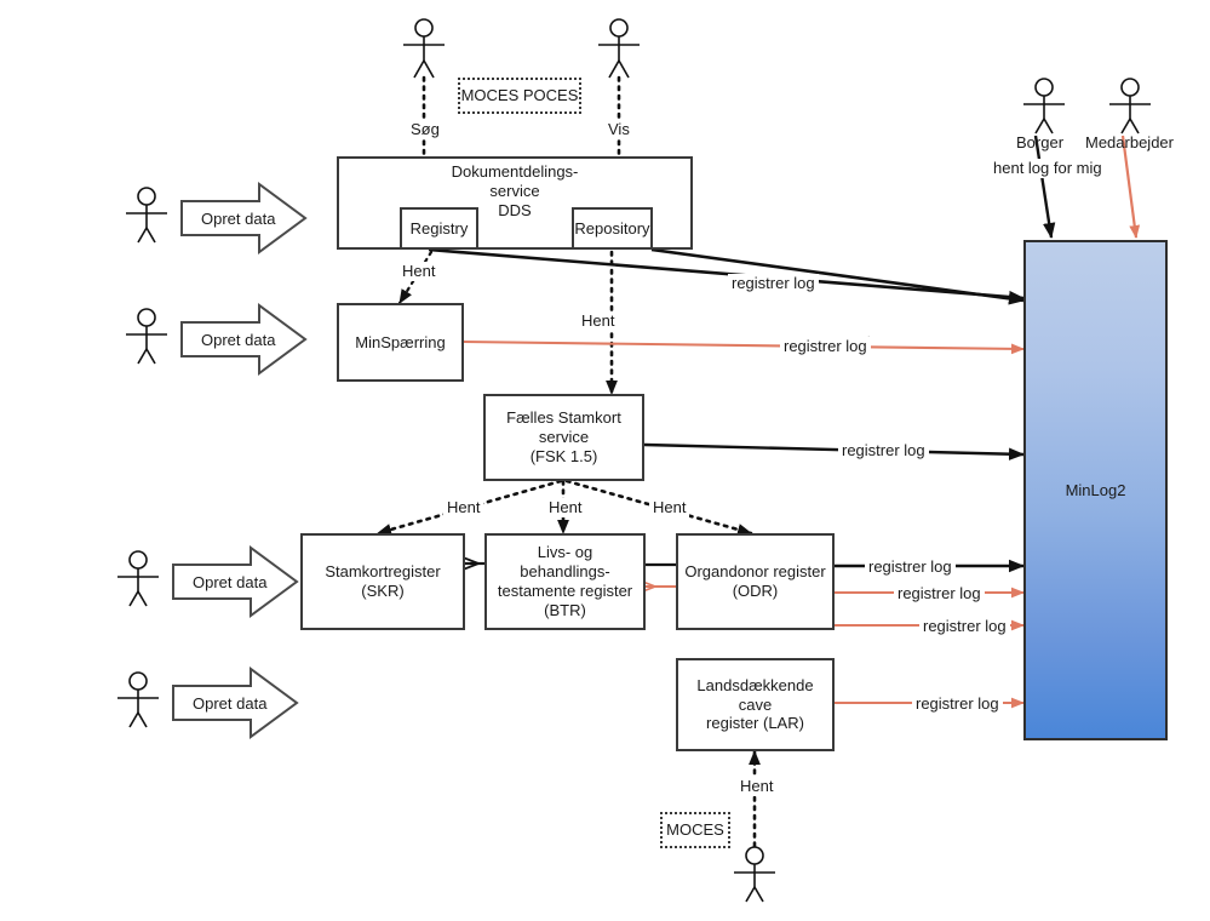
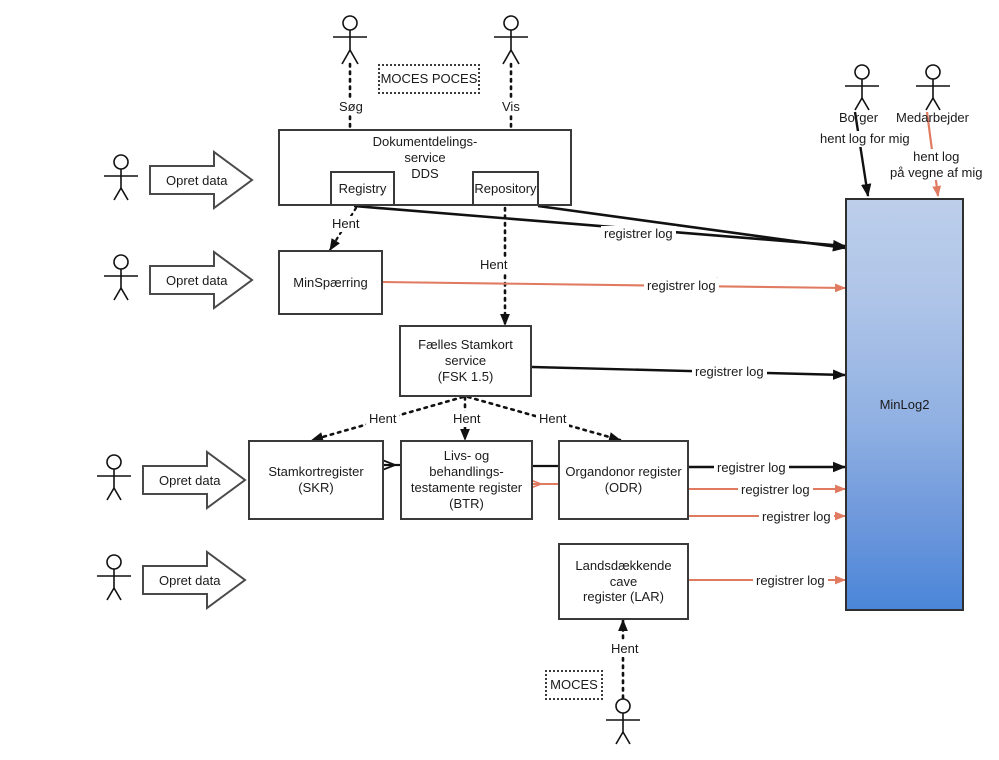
  MOCES POCES
  Dokumentdelings-
  service
  DDS
  Registry
  Repository
  MinSpærring
  Fælles Stamkort
  service
  (FSK 1.5)
  Stamkortregister
  (SKR)
  Livs- og
  behandlings-
  testamente register
  (BTR)
  Organdonor register
  (ODR)
  Landsdækkende cave
  register (LAR)
  MOCES
  MinLog2
  Søg
  Vis
  Hent
  Hent
  Hent
  Hent
  Hent
  Hent
  Borger
  Medarbejder
  hent log for mig
+ hent log
+ på vegne af mig
  registrer log
  registrer log
  registrer log
  registrer log
  registrer log
  registrer log
  registrer log
  Opret data
  Opret data
  Opret data
  Opret data
